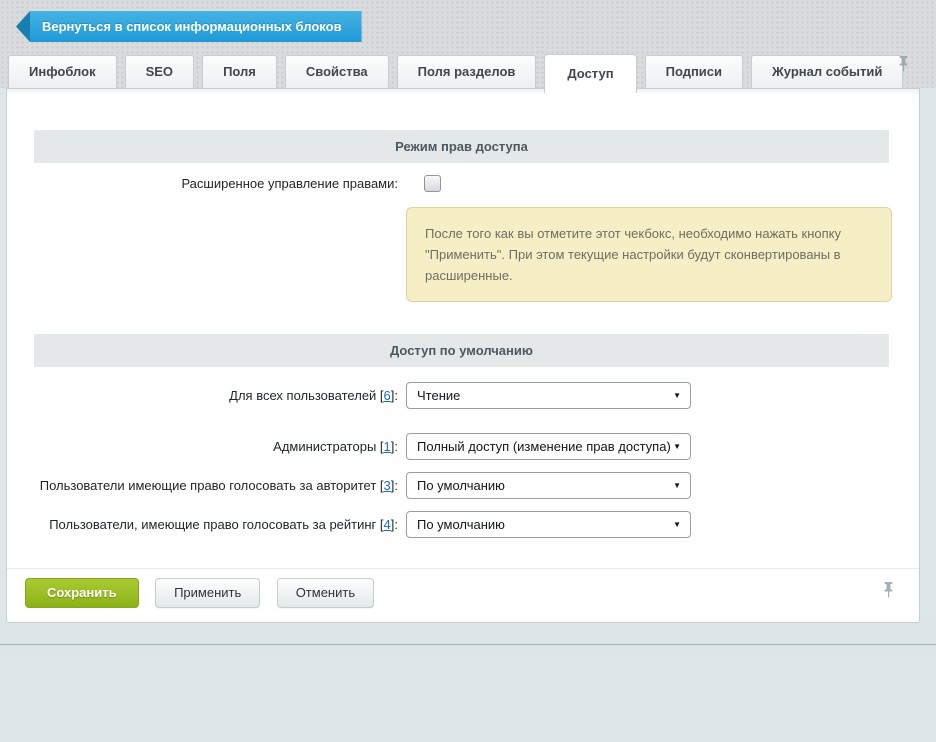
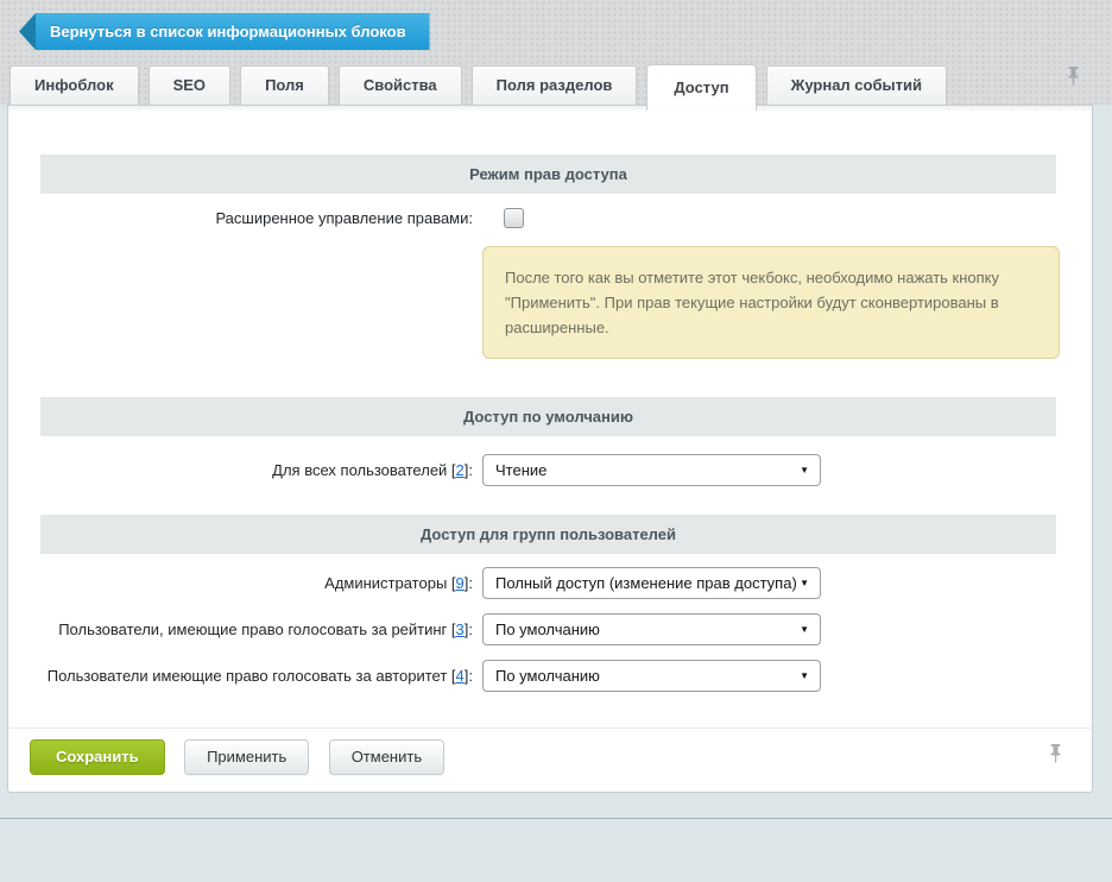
  Вернуться в список информационных блоков
  Инфоблок
  SEO
  Поля
  Свойства
  Поля разделов
  Доступ
- Подписи
  Журнал событий
  Режим прав доступа
  Расширенное управление правами:
- После того как вы отметите этот чекбокс, необходимо нажать кнопку "Применить". При этом текущие настройки будут сконвертированы в расширенные.
+ После того как вы отметите этот чекбокс, необходимо нажать кнопку "Применить". При прав текущие настройки будут сконвертированы в расширенные.
  Доступ по умолчанию
- Для всех пользователей [6]:
+ Для всех пользователей [2]:
  Чтение
  ▼
+ Доступ для групп пользователей
- Администраторы [1]:
+ Администраторы [9]:
  Полный доступ (изменение прав доступа)
  ▼
- Пользователи имеющие право голосовать за авторитет [3]:
+ Пользователи, имеющие право голосовать за рейтинг [3]:
  По умолчанию
  ▼
- Пользователи, имеющие право голосовать за рейтинг [4]:
+ Пользователи имеющие право голосовать за авторитет [4]:
  По умолчанию
  ▼
  Сохранить Применить Отменить
